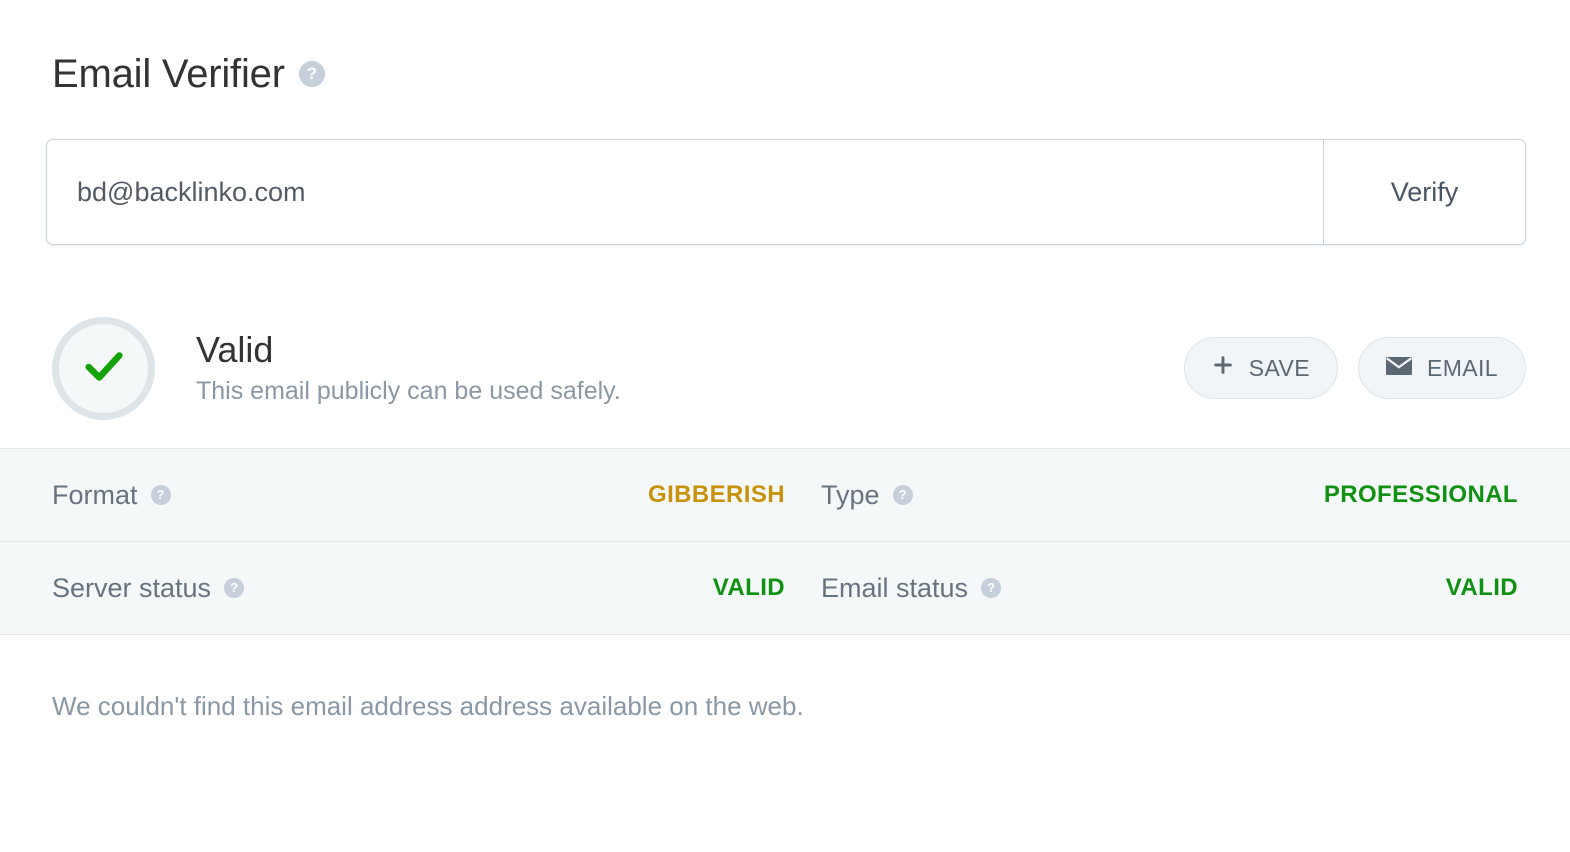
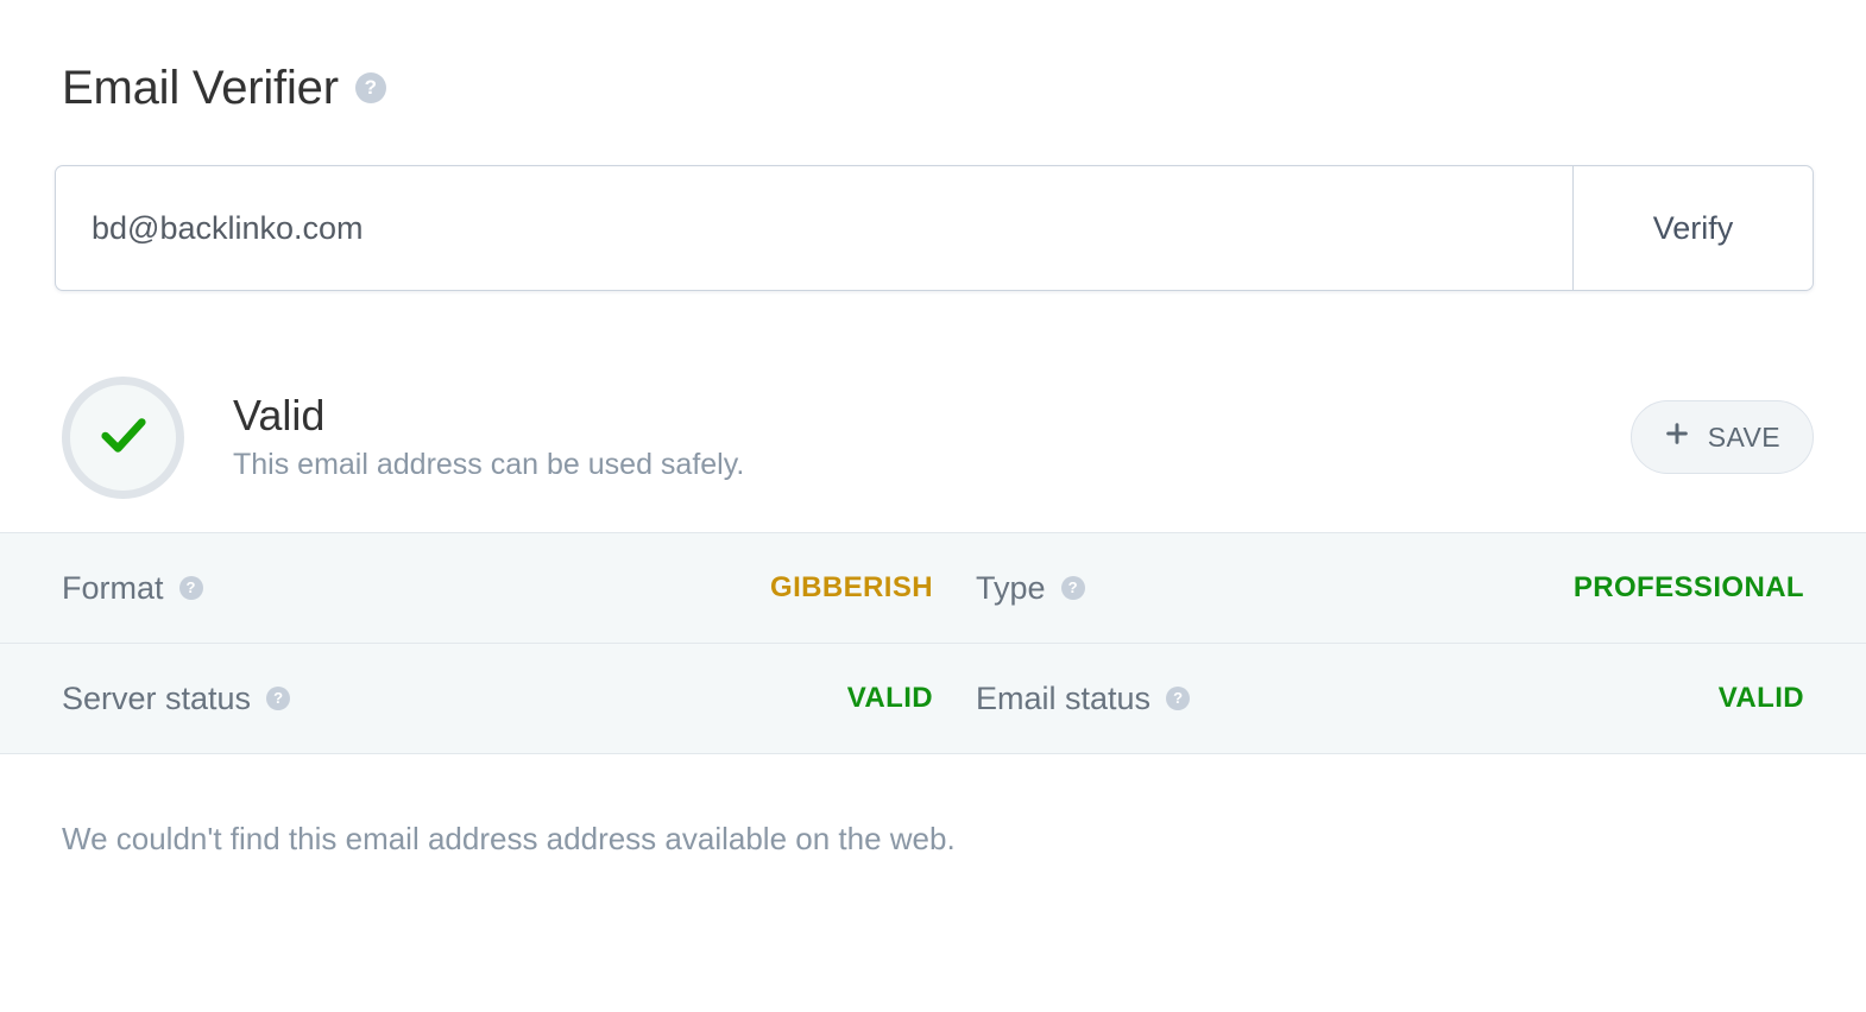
  Email Verifier
  ?
  bd@backlinko.com
  Verify
  Valid
- This email publicly can be used safely.
+ This email address can be used safely.
  SAVE
- EMAIL
  Format
  ?
  GIBBERISH
  Type
  ?
  PROFESSIONAL
  Server status
  ?
  VALID
  Email status
  ?
  VALID
  We couldn't find this email address address available on the web.
